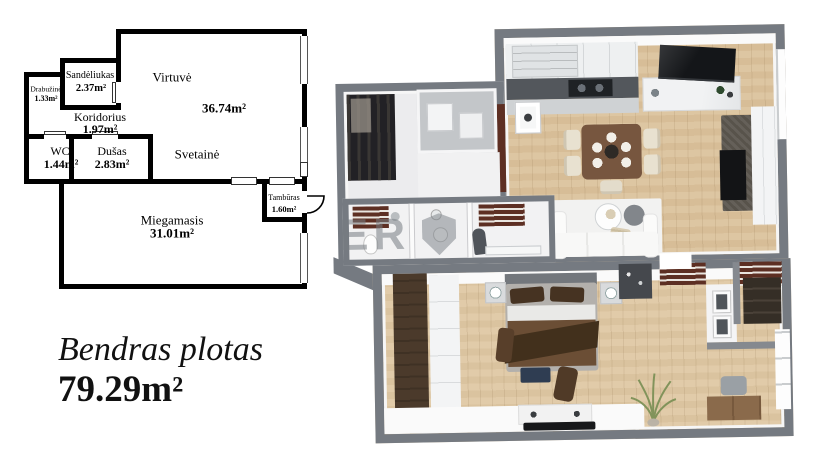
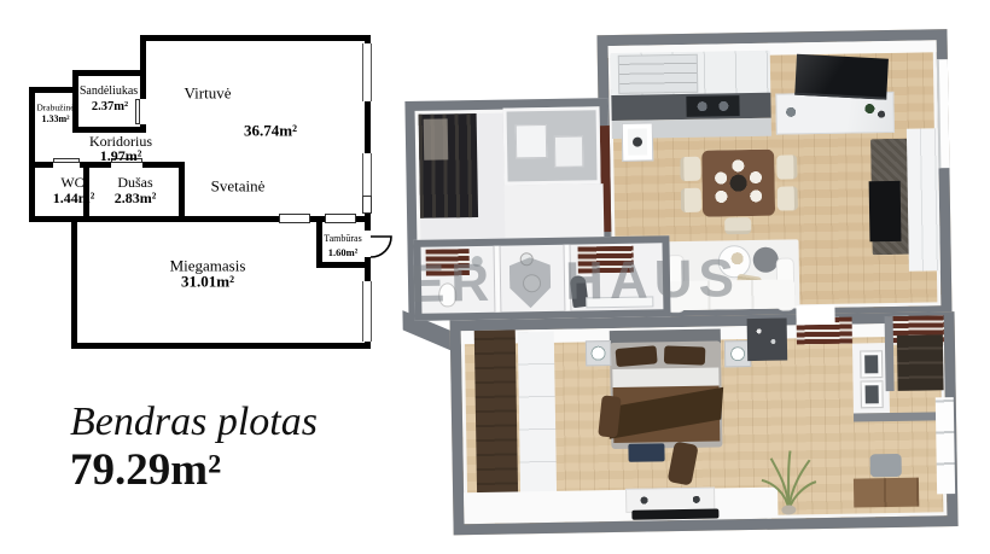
  Virtuvė
  36.74m²
  Svetainė
  Sandėliukas
  2.37m²
  Drabužinė
  1.33m²
  Koridorius
  1.97m²
  WC
  1.44m²
  Dušas
  2.83m²
  Miegamasis
  31.01m²
  Tambūras
  1.60m²
  Bendras plotas
  79.29m²
  ER
+ HAUS
